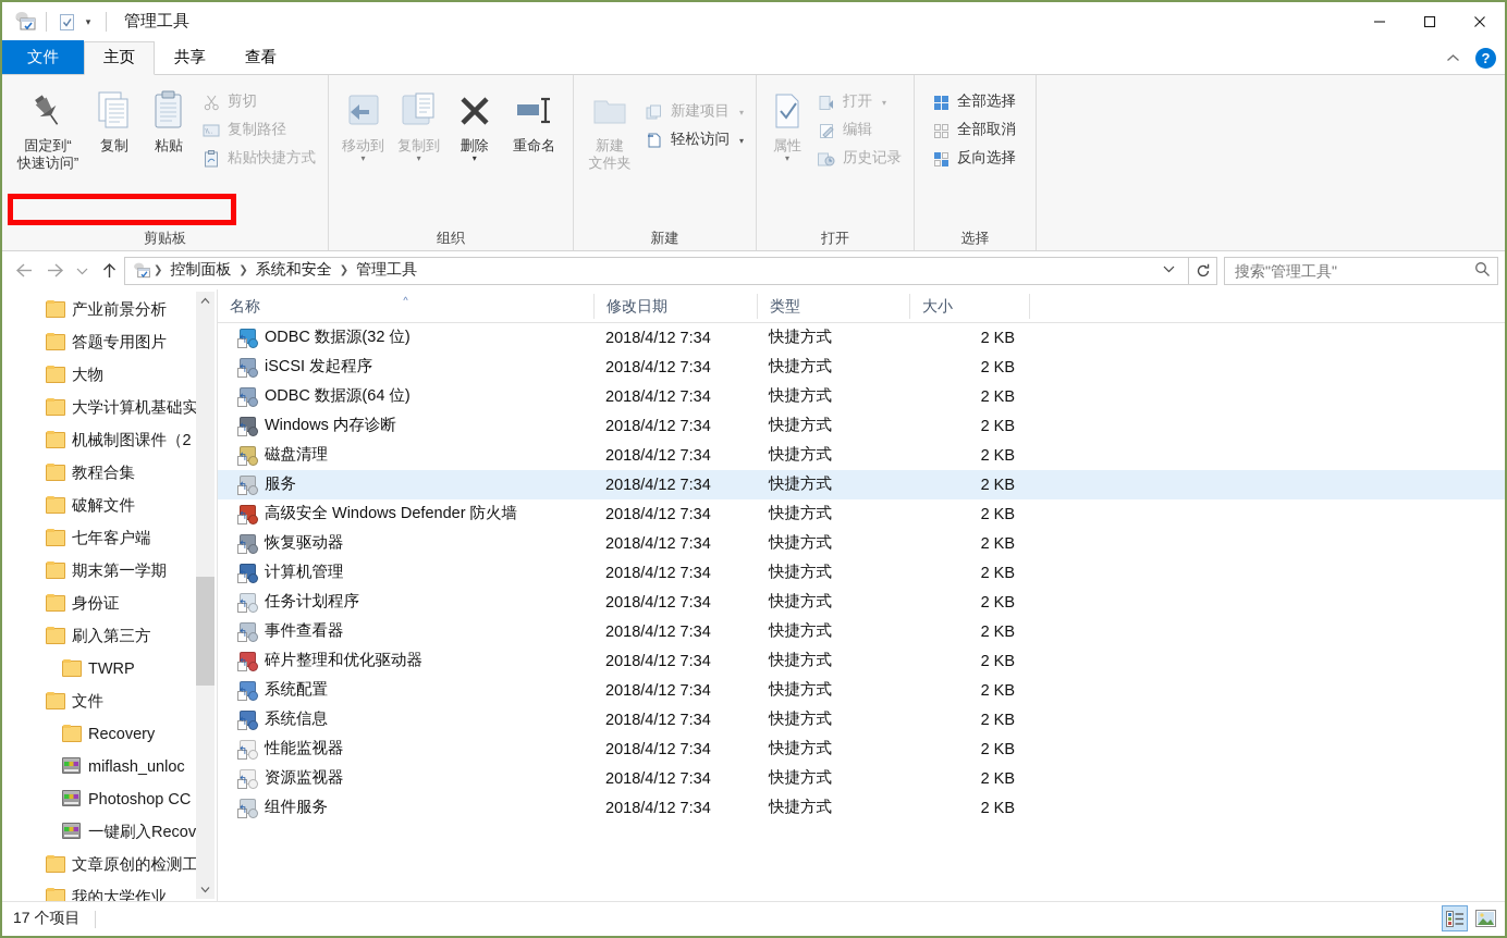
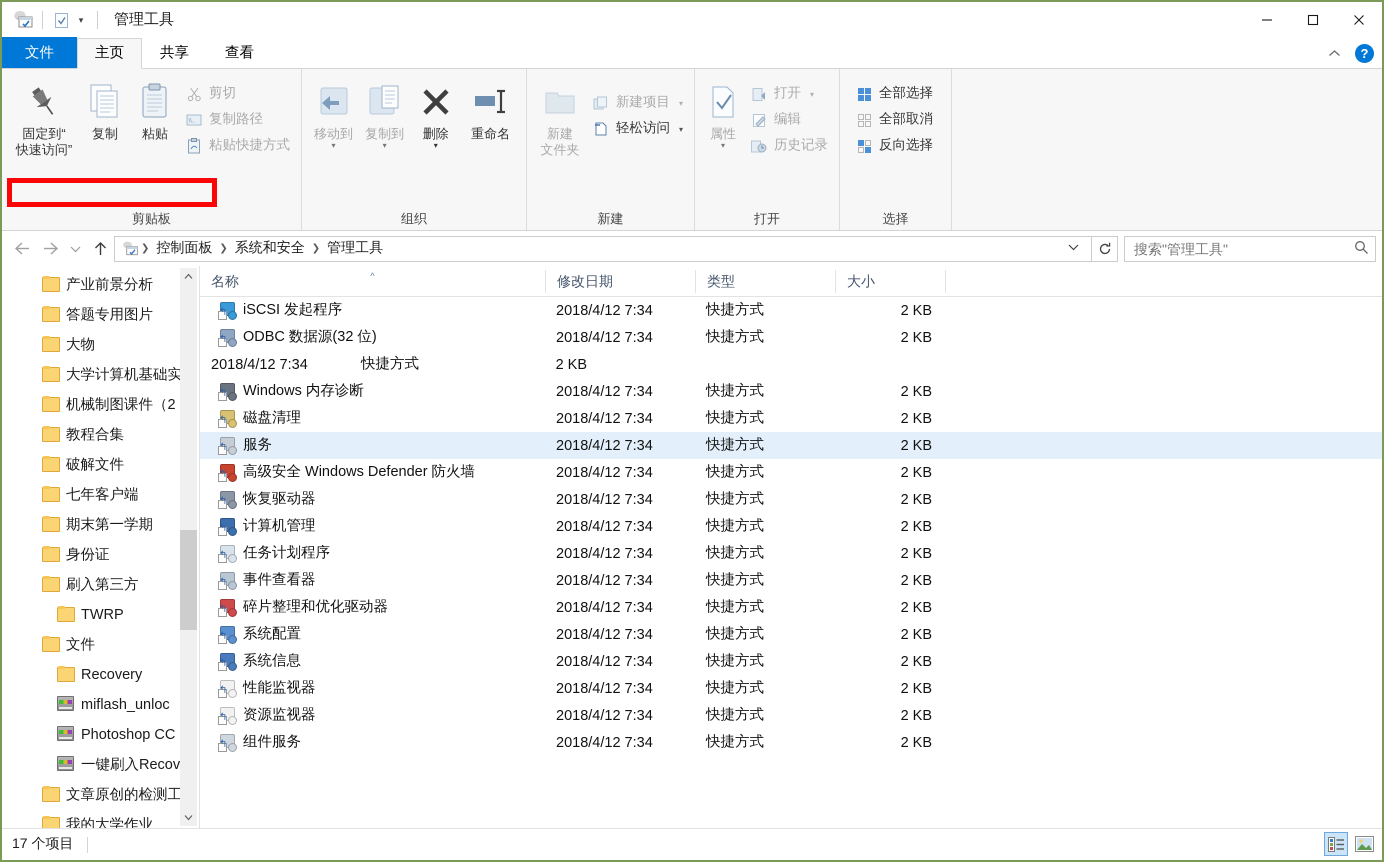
  ▾
  管理工具
  文件
  主页
  共享
  查看
  ?
  固定到“
  快速访问”
  复制
  粘贴
  剪切
  复制路径
  粘贴快捷方式
  剪贴板
  移动到
  ▾
  复制到
  ▾
  删除
  ▾
  重命名
  组织
  新建
  文件夹
  新建项目
  ▾
  轻松访问
  ▾
  新建
  属性
  ▾
  打开
  ▾
  编辑
  历史记录
  打开
  全部选择
  全部取消
  反向选择
  选择
  ❯
  控制面板
  ❯
  系统和安全
  ❯
  管理工具
  搜索"管理工具"
  产业前景分析
  答题专用图片
  大物
  大学计算机基础实
  机械制图课件（2
  教程合集
  破解文件
  七年客户端
  期末第一学期
  身份证
  刷入第三方
  TWRP
  文件
  Recovery
  miflash_unloc
  Photoshop CC
  一键刷入Recov
  文章原创的检测工
  我的大学作业
  ^
  名称
  修改日期
  类型
  大小
- ODBC 数据源(32 位)
+ iSCSI 发起程序
  2018/4/12 7:34
  快捷方式
  2 KB
- iSCSI 发起程序
+ ODBC 数据源(32 位)
  2018/4/12 7:34
  快捷方式
  2 KB
- ODBC 数据源(64 位)
  2018/4/12 7:34
  快捷方式
  2 KB
  Windows 内存诊断
  2018/4/12 7:34
  快捷方式
  2 KB
  磁盘清理
  2018/4/12 7:34
  快捷方式
  2 KB
  服务
  2018/4/12 7:34
  快捷方式
  2 KB
  高级安全 Windows Defender 防火墙
  2018/4/12 7:34
  快捷方式
  2 KB
  恢复驱动器
  2018/4/12 7:34
  快捷方式
  2 KB
  计算机管理
  2018/4/12 7:34
  快捷方式
  2 KB
  任务计划程序
  2018/4/12 7:34
  快捷方式
  2 KB
  事件查看器
  2018/4/12 7:34
  快捷方式
  2 KB
  碎片整理和优化驱动器
  2018/4/12 7:34
  快捷方式
  2 KB
  系统配置
  2018/4/12 7:34
  快捷方式
  2 KB
  系统信息
  2018/4/12 7:34
  快捷方式
  2 KB
  性能监视器
  2018/4/12 7:34
  快捷方式
  2 KB
  资源监视器
  2018/4/12 7:34
  快捷方式
  2 KB
  组件服务
  2018/4/12 7:34
  快捷方式
  2 KB
  17 个项目
